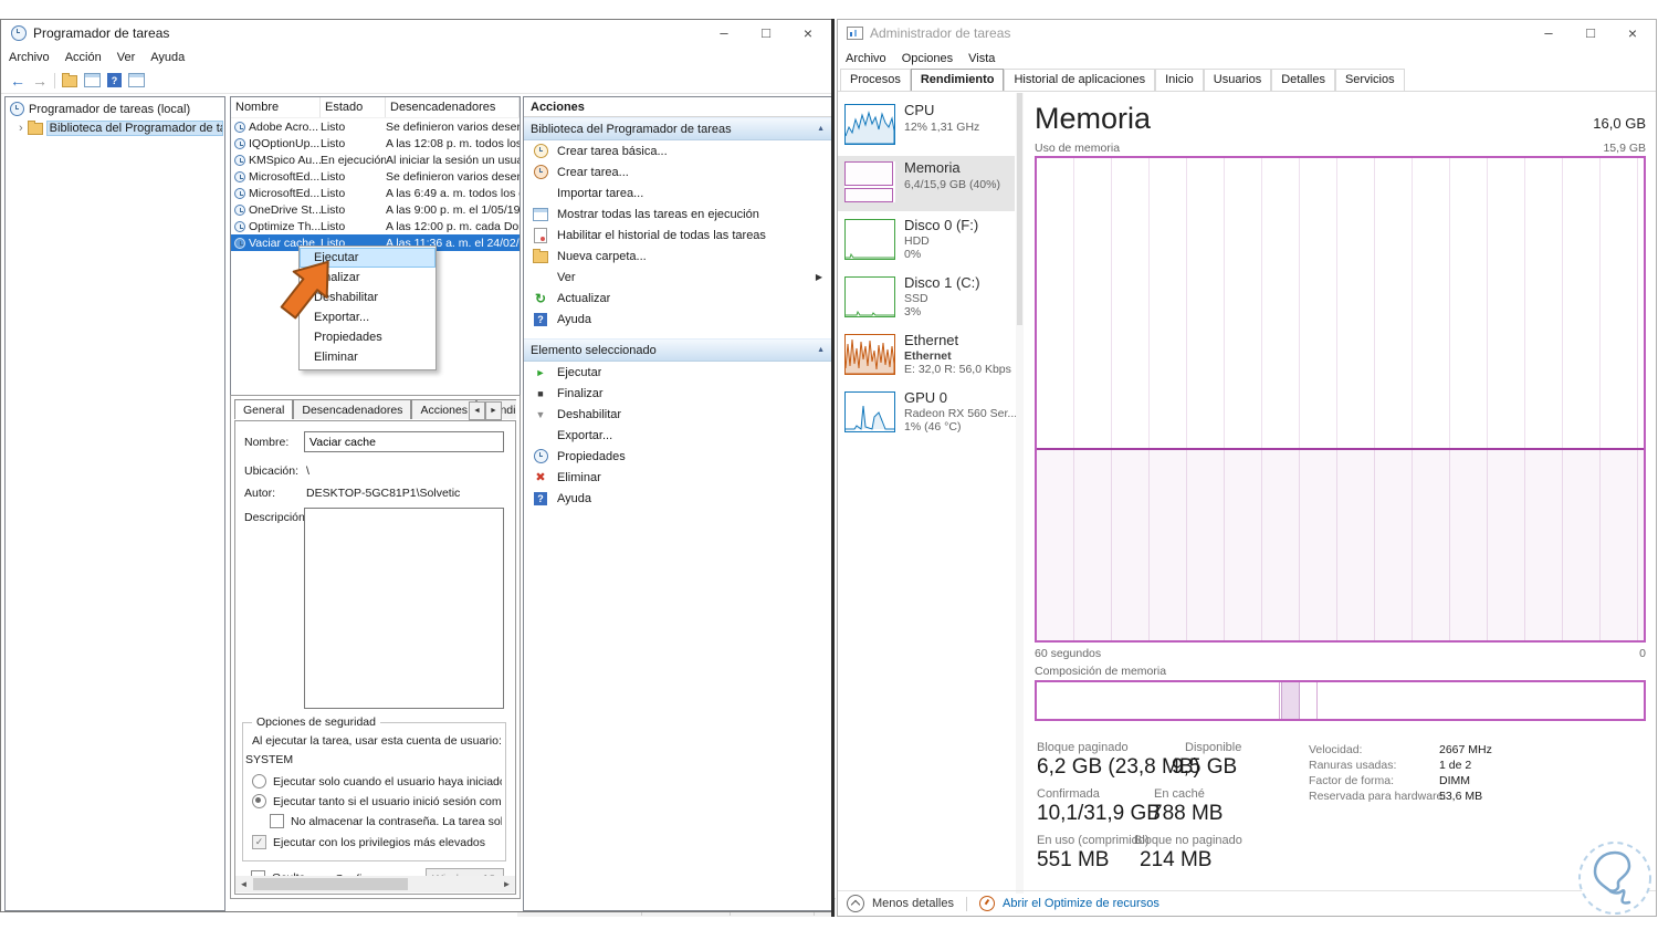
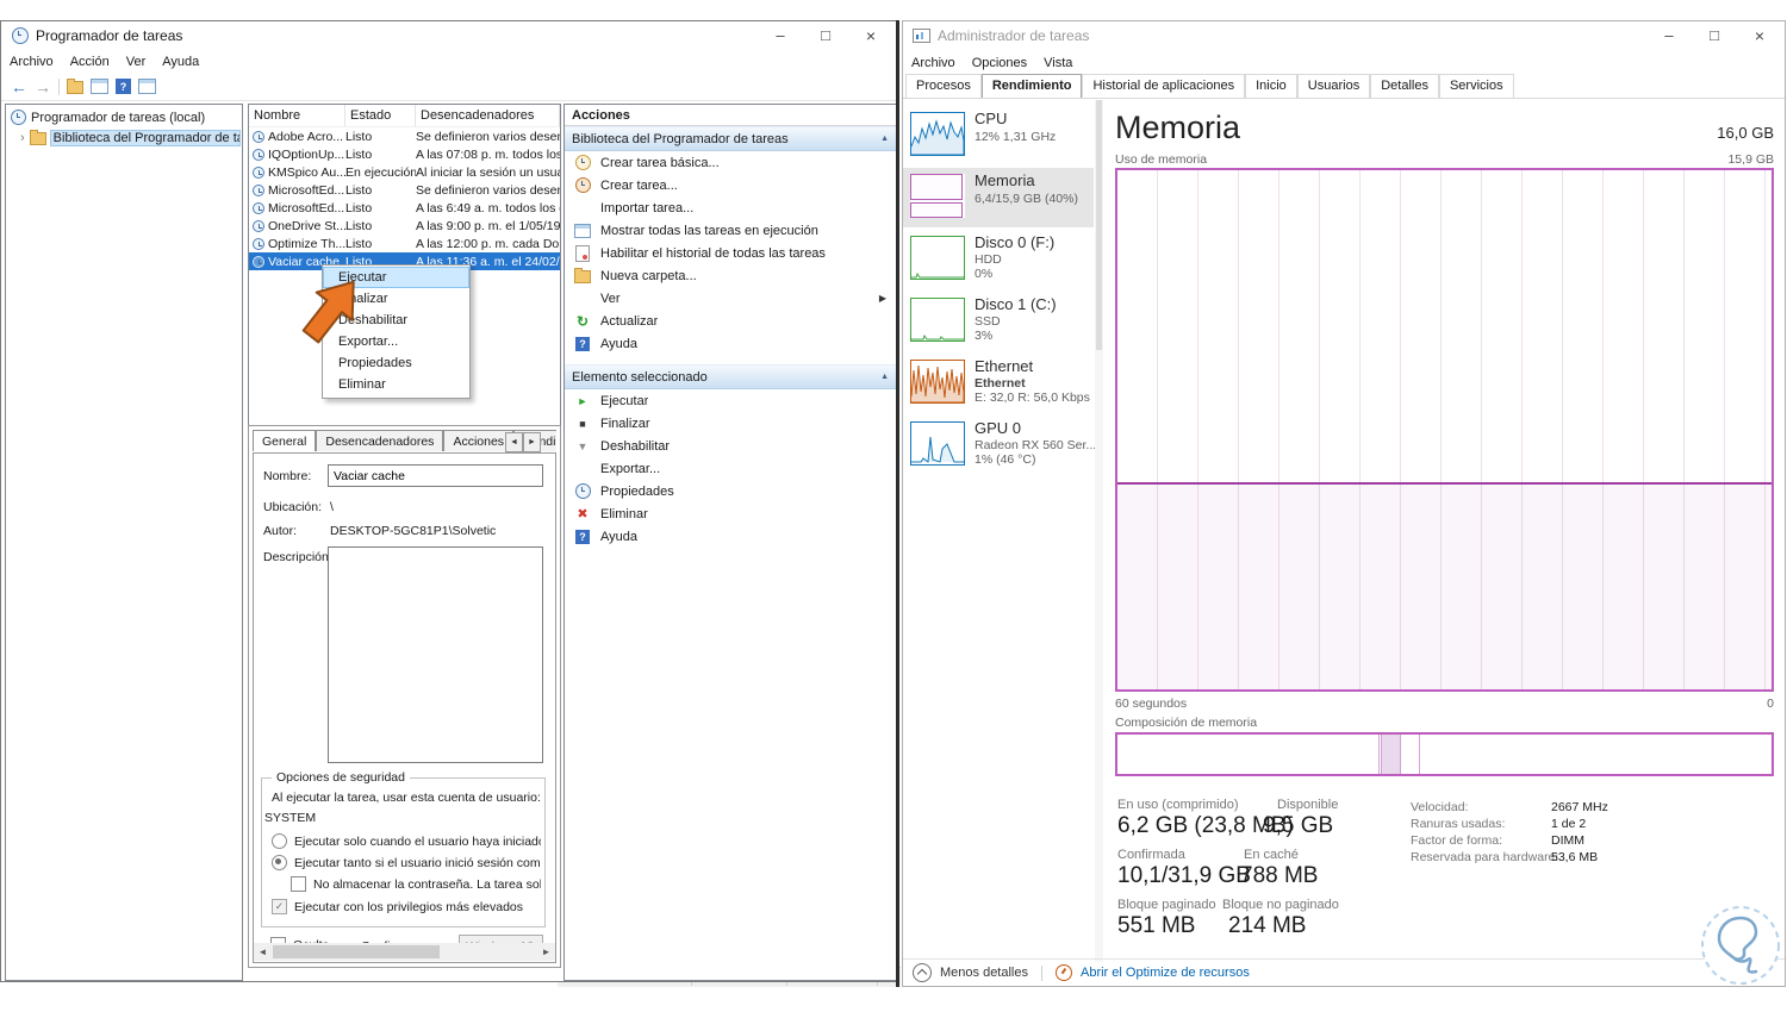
  Programador de tareas
  –
  □
  ×
  Archivo
  Acción
  Ver
  Ayuda
  ←
  →
  ?
  Programador de tareas (local)
  ›
  Biblioteca del Programador de t
  Nombre
  Estado
  Desencadenadores
  Adobe Acro...
  Listo
  Se definieron varios dese
  IQOptionUp...
  Listo
- A las 12:08 p. m. todos los
+ A las 07:08 p. m. todos los
  KMSpico Au...
  En ejecución
  Al iniciar la sesión un usu
  MicrosoftEd...
  Listo
  Se definieron varios dese
  MicrosoftEd...
  Listo
  A las 6:49 a. m. todos los
  OneDrive St...
  Listo
  A las 9:00 p. m. el 1/05/19
  Optimize Th...
  Listo
  A las 12:00 p. m. cada Do
  Vaciar cache
  Listo
  A las 11:36 a. m. el 24/02/
  General Desencadenadores Acciones ndi
  Nombre:
  Vaciar cache
  Ubicación:
  \
  Autor:
  DESKTOP-5GC81P1\Solvetic
  Descripción
  Opciones de seguridad
  Al ejecutar la tarea, usar esta cuenta de usuario:
  SYSTEM
  Ejecutar solo cuando el usuario haya iniciad
  Ejecutar tanto si el usuario inició sesión com
  No almacenar la contraseña. La tarea sol
  ✓
  Ejecutar con los privilegios más elevados
  ◄
  ►
  Acciones
  Biblioteca del Programador de tareas
  Crear tarea básica...
  Crear tarea...
  Importar tarea...
  Mostrar todas las tareas en ejecución
  Habilitar el historial de todas las tareas
  Nueva carpeta...
  Ver
  ▶
  ↻
  Actualizar
  ?
  Ayuda
  Elemento seleccionado
  ►
  Ejecutar
  ■
  Finalizar
  ▼
  Deshabilitar
  Exportar...
  Propiedades
  ✖
  Eliminar
  ?
  Ayuda
  Ejecutar
  Dshabilitar
  Exportar...
  Propiedades
  Eliminar
  Administrador de tareas
  –
  □
  ×
  Archivo
  Opciones
  Vista
  Procesos Rendimiento Historial de aplicaciones Inicio Usuarios Detalles Servicios
  CPU
  12% 1,31 GHz
  Memoria
  6,4/15,9 GB (40%)
  Disco 0 (F:)
  HDD
  0%
  Disco 1 (C:)
  SSD
  3%
  Ethernet
  Ethernet
  E: 32,0 R: 56,0 Kbps
  GPU 0
  Radeon RX 560 Ser..
  1% (46 °C)
  Memoria
  16,0 GB
  Uso de memoria
  15,9 GB
  60 segundos
  0
  Composición de memoria
- Bloque paginado
+ En uso (comprimido)
  6,2 GB (23,8 MB)
  Confirmada
  10,1/31,9 GB
- En uso (comprimido)
+ Bloque paginado
  551 MB
  Disponible
  9,5 GB
  En caché
  788 MB
  Bloque no paginado
  214 MB
  Velocidad: 2667 MHz
  Ranuras usadas: 1 de 2
  Factor de forma: DIMM
  Reservada para hardwar 53,6 MB
  Menos detalles
  Abrir el Optimize de recursos
